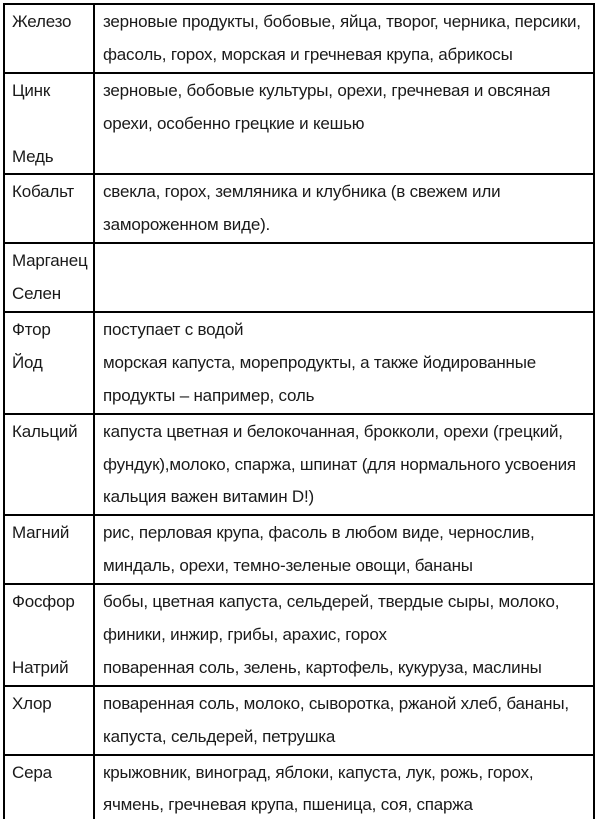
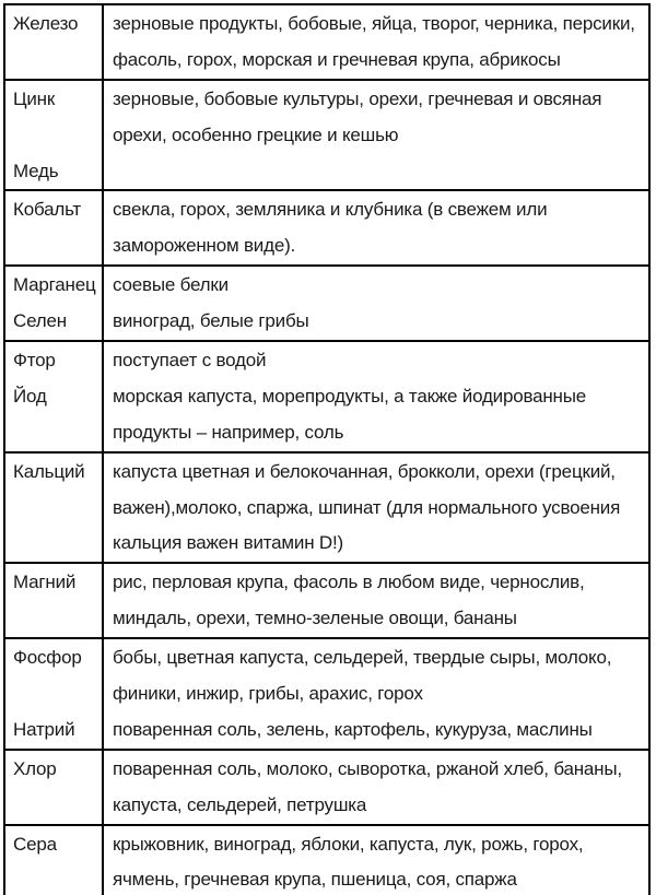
  Железо
  зерновые продукты, бобовые, яйца, творог, черника, персики,
  фасоль, горох, морская и гречневая крупа, абрикосы
  Цинк
  Медь
  зерновые, бобовые культуры, орехи, гречневая и овсяная
  орехи, особенно грецкие и кешью
  Кобальт
  свекла, горох, земляника и клубника (в свежем или
  замороженном виде).
  Марганец
  Селен
+ соевые белки
+ виноград, белые грибы
  Фтор
  Йод
  поступает с водой
  морская капуста, морепродукты, а также йодированные
  продукты – например, соль
  Кальций
  капуста цветная и белокочанная, брокколи, орехи (грецкий,
- фундук),молоко, спаржа, шпинат (для нормального усвоения
+ важен),молоко, спаржа, шпинат (для нормального усвоения
  кальция важен витамин D!)
  Магний
  рис, перловая крупа, фасоль в любом виде, чернослив,
  миндаль, орехи, темно-зеленые овощи, бананы
  Фосфор
  Натрий
  бобы, цветная капуста, сельдерей, твердые сыры, молоко,
  финики, инжир, грибы, арахис, горох
  поваренная соль, зелень, картофель, кукуруза, маслины
  Хлор
  поваренная соль, молоко, сыворотка, ржаной хлеб, бананы,
  капуста, сельдерей, петрушка
  Сера
  крыжовник, виноград, яблоки, капуста, лук, рожь, горох,
  ячмень, гречневая крупа, пшеница, соя, спаржа
